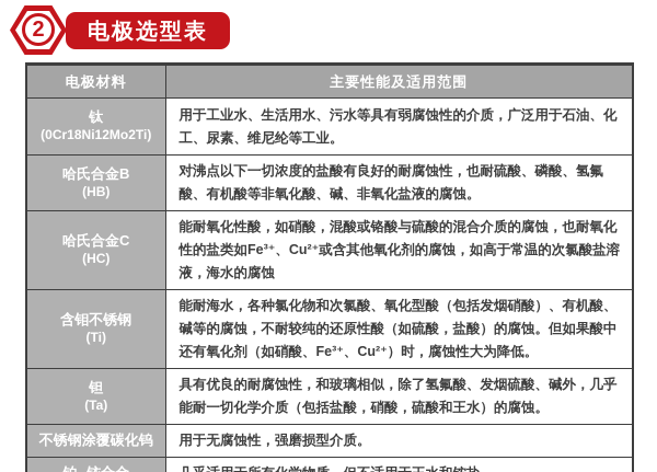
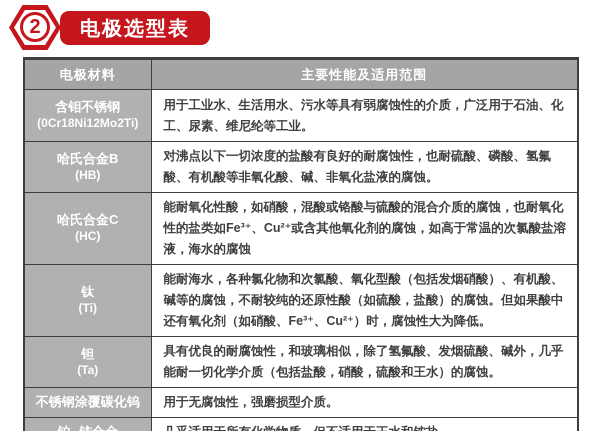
  电极选型表
  2
  电极材料	主要性能及适用范围
- 钛 (0Cr18Ni12Mo2Ti)	用于工业水、生活用水、污水等具有弱腐蚀性的介质，广泛用于石油、化工、尿素、维尼纶等工业。
+ 含钼不锈钢 (0Cr18Ni12Mo2Ti)	用于工业水、生活用水、污水等具有弱腐蚀性的介质，广泛用于石油、化工、尿素、维尼纶等工业。
  哈氏合金B (HB)	对沸点以下一切浓度的盐酸有良好的耐腐蚀性，也耐硫酸、磷酸、氢氟酸、有机酸等非氧化酸、碱、非氧化盐液的腐蚀。
  哈氏合金C (HC)	能耐氧化性酸，如硝酸，混酸或铬酸与硫酸的混合介质的腐蚀，也耐氧化性的盐类如Fe³⁺、Cu²⁺或含其他氧化剂的腐蚀，如高于常温的次氯酸盐溶液，海水的腐蚀
- 含钼不锈钢 (Ti)	能耐海水，各种氯化物和次氯酸、氧化型酸（包括发烟硝酸）、有机酸、碱等的腐蚀，不耐较纯的还原性酸（如硫酸，盐酸）的腐蚀。但如果酸中还有氧化剂（如硝酸、Fe³⁺、Cu²⁺）时，腐蚀性大为降低。
+ 钛 (Ti)	能耐海水，各种氯化物和次氯酸、氧化型酸（包括发烟硝酸）、有机酸、碱等的腐蚀，不耐较纯的还原性酸（如硫酸，盐酸）的腐蚀。但如果酸中还有氧化剂（如硝酸、Fe³⁺、Cu²⁺）时，腐蚀性大为降低。
  钽 (Ta)	具有优良的耐腐蚀性，和玻璃相似，除了氢氟酸、发烟硫酸、碱外，几乎能耐一切化学介质（包括盐酸，硝酸，硫酸和王水）的腐蚀。
  不锈钢涂覆碳化钨	用于无腐蚀性，强磨损型介质。
